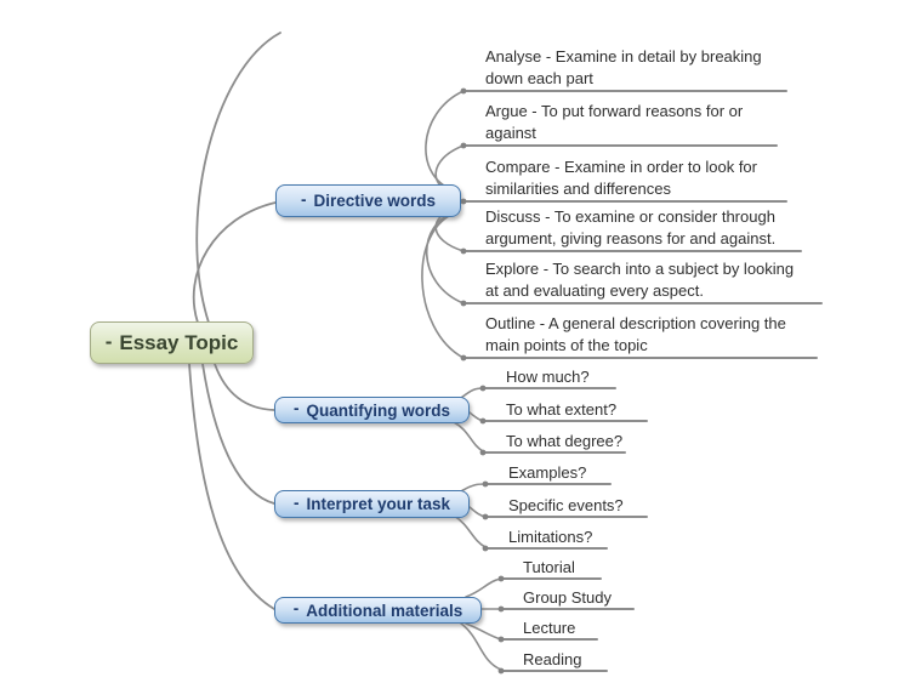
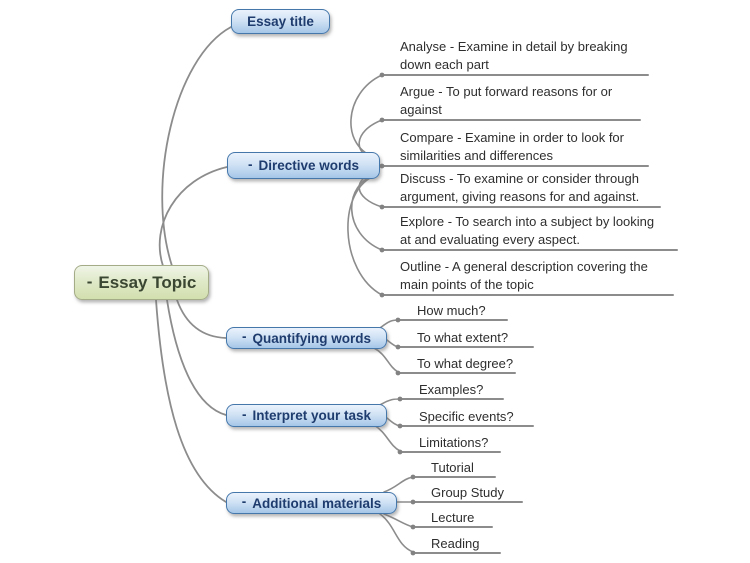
  -
  Essay Topic
+ Essay title
  -
  Directive words
  -
  Quantifying words
  -
  Interpret your task
  -
  Additional materials
  Analyse - Examine in detail by breaking
  down each part
  Argue - To put forward reasons for or
  against
  Compare - Examine in order to look for
  similarities and differences
  Discuss - To examine or consider through
  argument, giving reasons for and against.
  Explore - To search into a subject by looking
  at and evaluating every aspect.
  Outline - A general description covering the
  main points of the topic
  How much?
  To what extent?
  To what degree?
  Examples?
  Specific events?
  Limitations?
  Tutorial
  Group Study
  Lecture
  Reading
